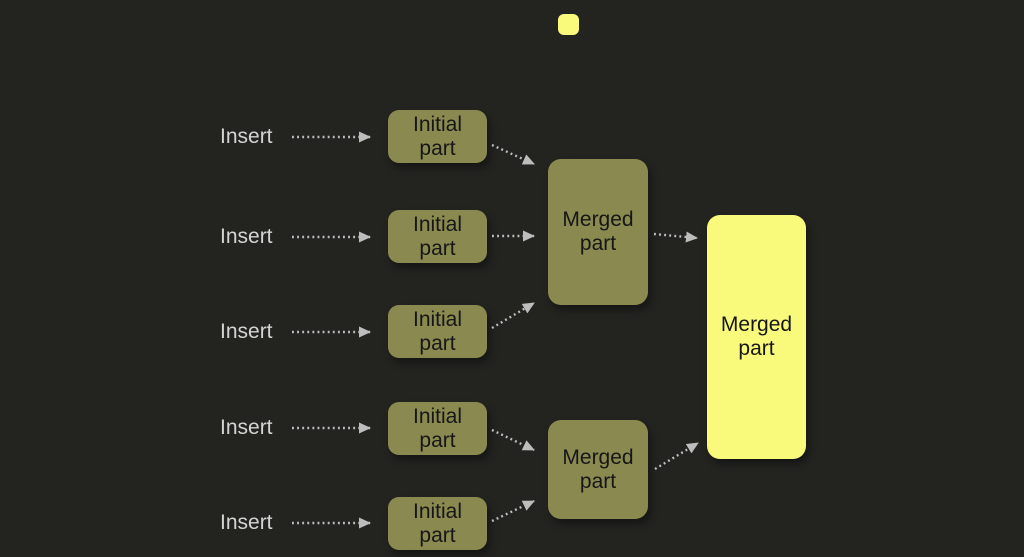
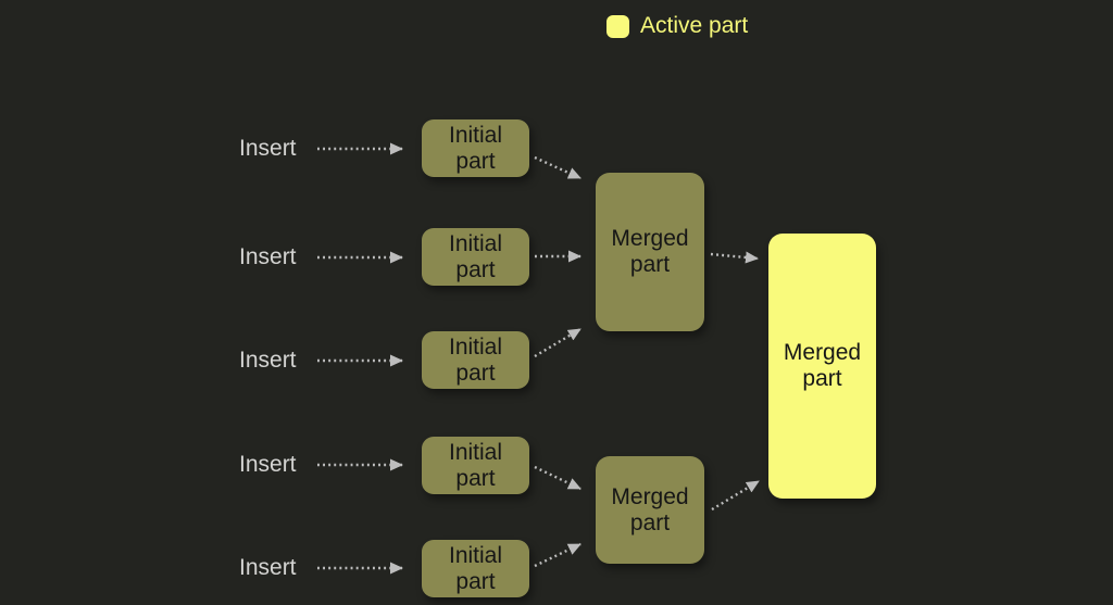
+ Active part
  Insert
  Insert
  Insert
  Insert
  Insert
  Initial part
  Initial part
  Initial part
  Initial part
  Initial part
  Merged part
  Merged part
  Merged part
